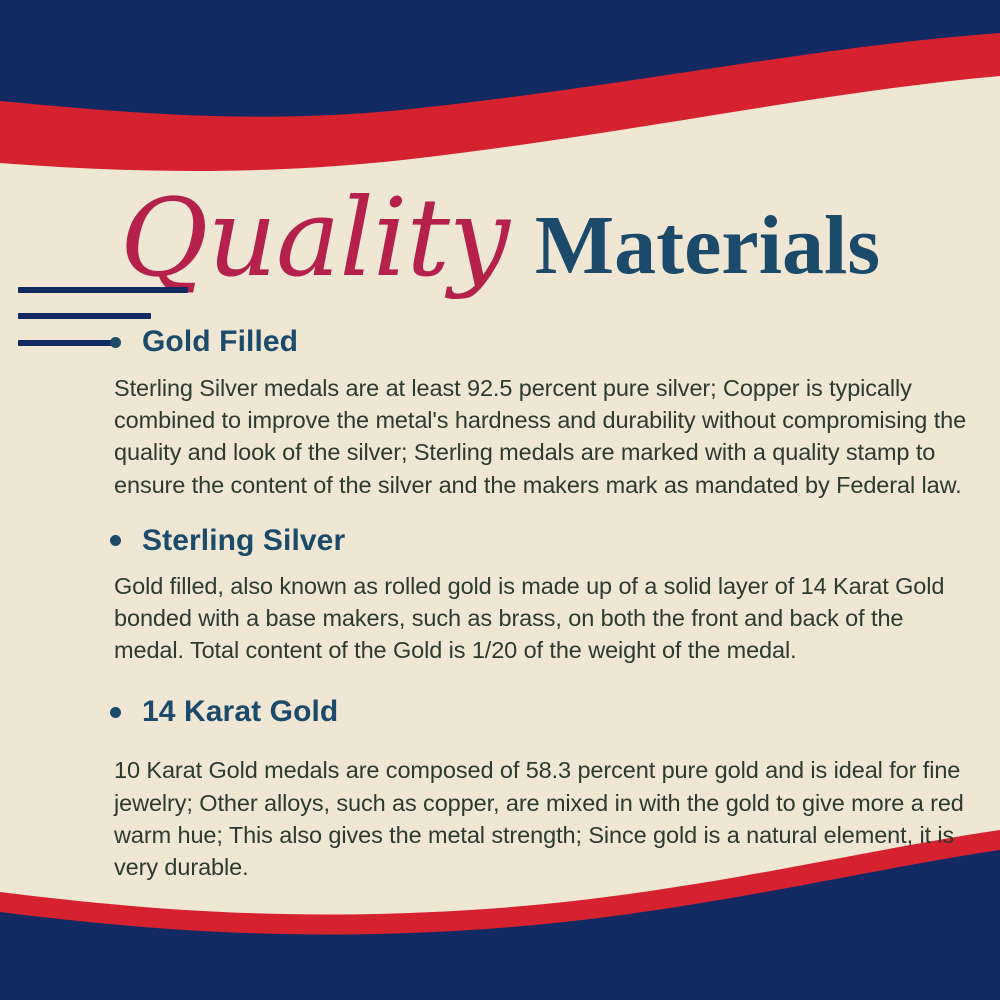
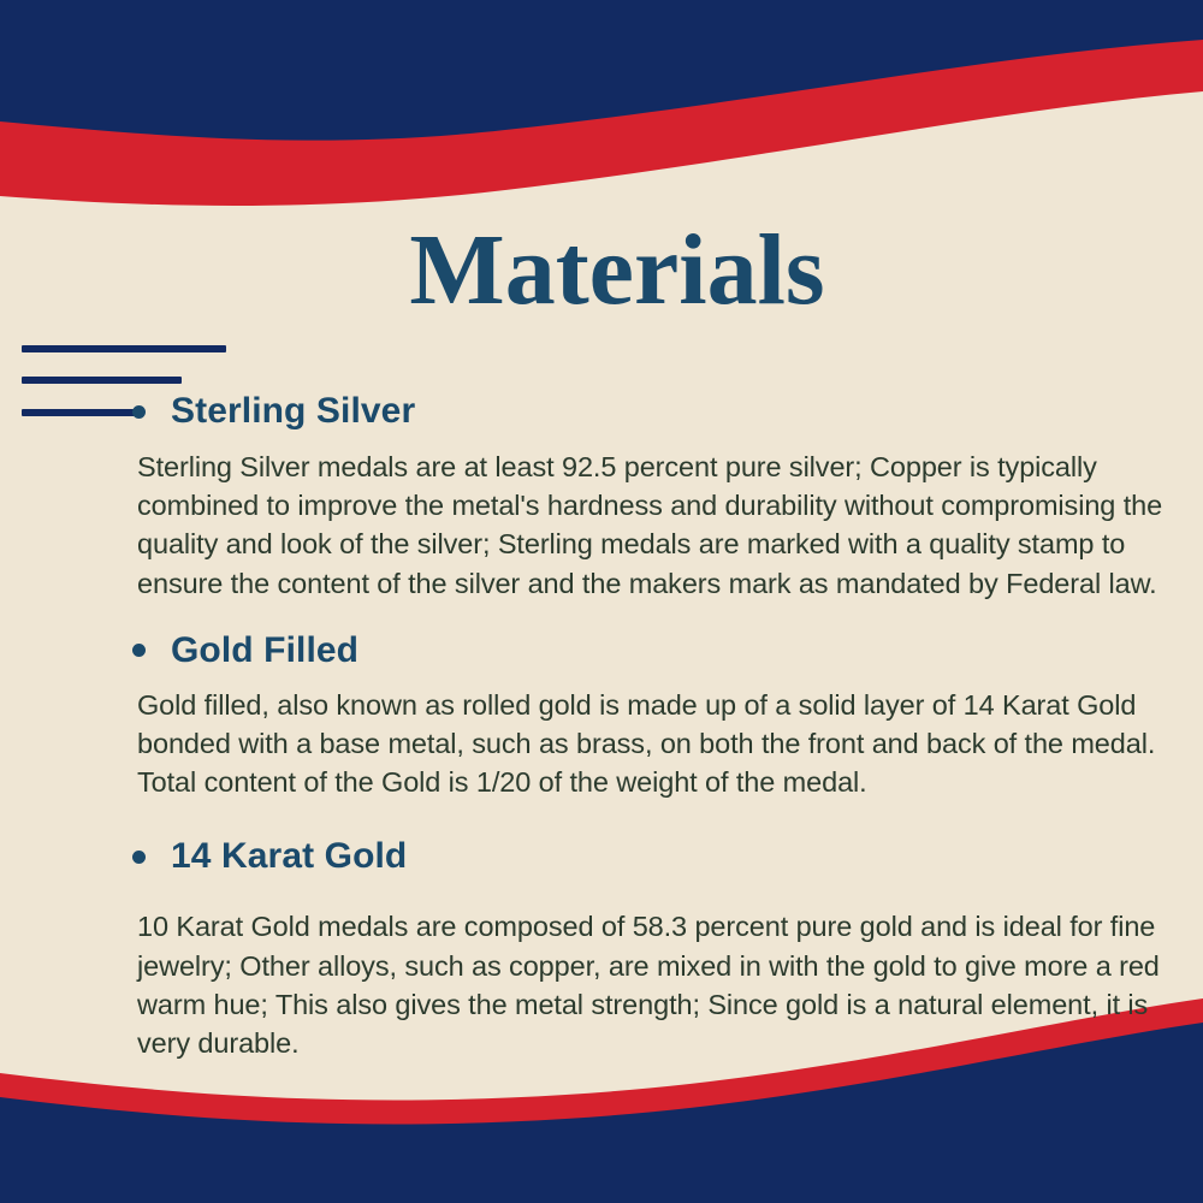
- Quality
  Materials
- Gold Filled
+ Sterling Silver
  Sterling Silver medals are at least 92.5 percent pure silver; Copper is typically combined to improve the metal's hardness and durability without compromising the quality and look of the silver; Sterling medals are marked with a quality stamp to ensure the content of the silver and the makers mark as mandated by Federal law.
- Sterling Silver
+ Gold Filled
- Gold filled, also known as rolled gold is made up of a solid layer of 14 Karat Gold bonded with a base makers, such as brass, on both the front and back of the medal. Total content of the Gold is 1/20 of the weight of the medal.
+ Gold filled, also known as rolled gold is made up of a solid layer of 14 Karat Gold bonded with a base metal, such as brass, on both the front and back of the medal. Total content of the Gold is 1/20 of the weight of the medal.
  14 Karat Gold
  10 Karat Gold medals are composed of 58.3 percent pure gold and is ideal for fine jewelry; Other alloys, such as copper, are mixed in with the gold to give more a red warm hue; This also gives the metal strength; Since gold is a natural element, it is very durable.
